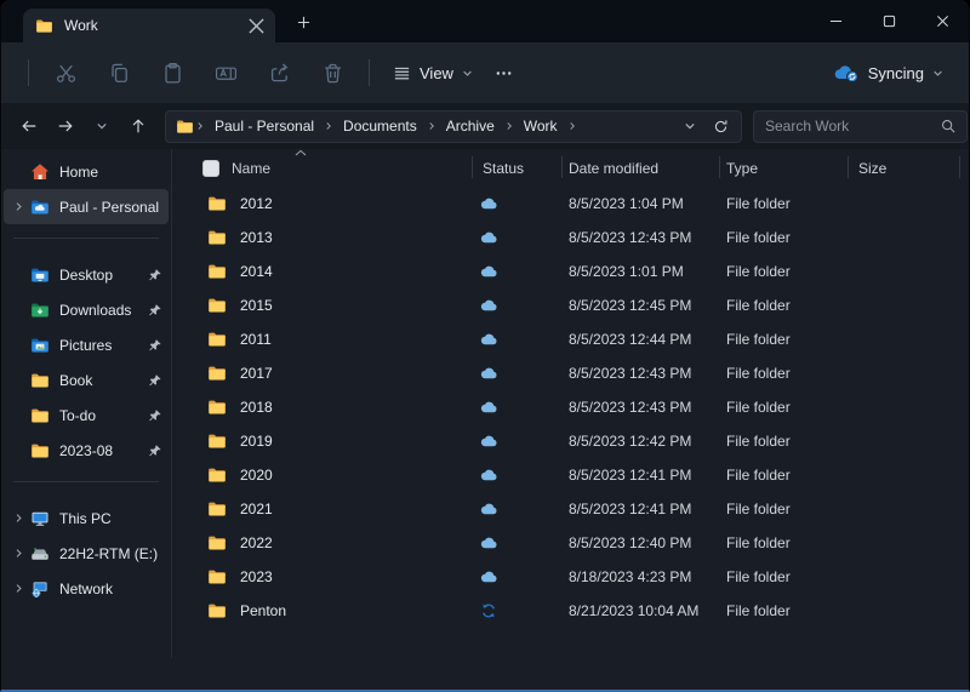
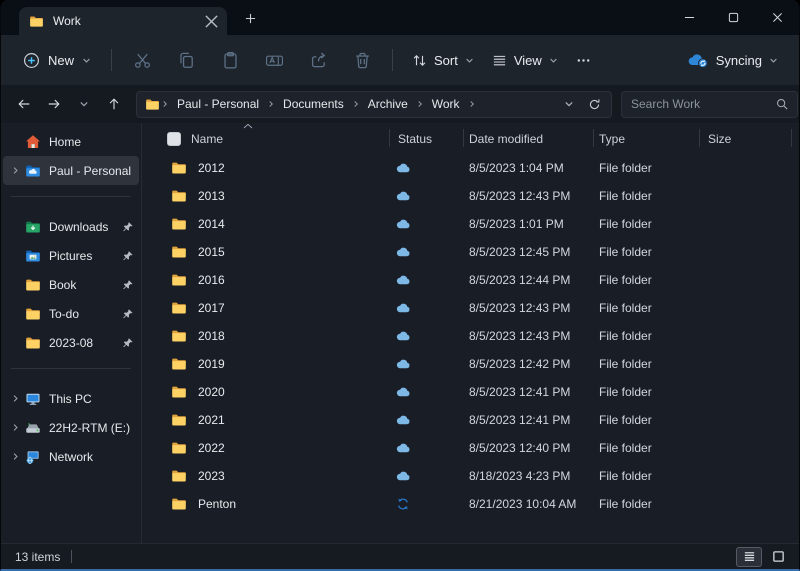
  Work
+ New
+ Sort
  View
  Syncing
  Paul - Personal
  Documents
  Archive
  Work
  Search Work
  Home
  Paul - Personal
- Desktop
  Downloads
  Pictures
  Book
  To-do
  2023-08
  This PC
  22H2-RTM (E:)
  Network
  Name
  Status
  Date modified
  Type
  Size
  2012
  8/5/2023 1:04 PM
  File folder
  2013
  8/5/2023 12:43 PM
  File folder
  2014
  8/5/2023 1:01 PM
  File folder
  2015
  8/5/2023 12:45 PM
  File folder
- 2011
+ 2016
  8/5/2023 12:44 PM
  File folder
  2017
  8/5/2023 12:43 PM
  File folder
  2018
  8/5/2023 12:43 PM
  File folder
  2019
  8/5/2023 12:42 PM
  File folder
  2020
  8/5/2023 12:41 PM
  File folder
  2021
  8/5/2023 12:41 PM
  File folder
  2022
  8/5/2023 12:40 PM
  File folder
  2023
  8/18/2023 4:23 PM
  File folder
  Penton
  8/21/2023 10:04 AM
  File folder
+ 13 items
